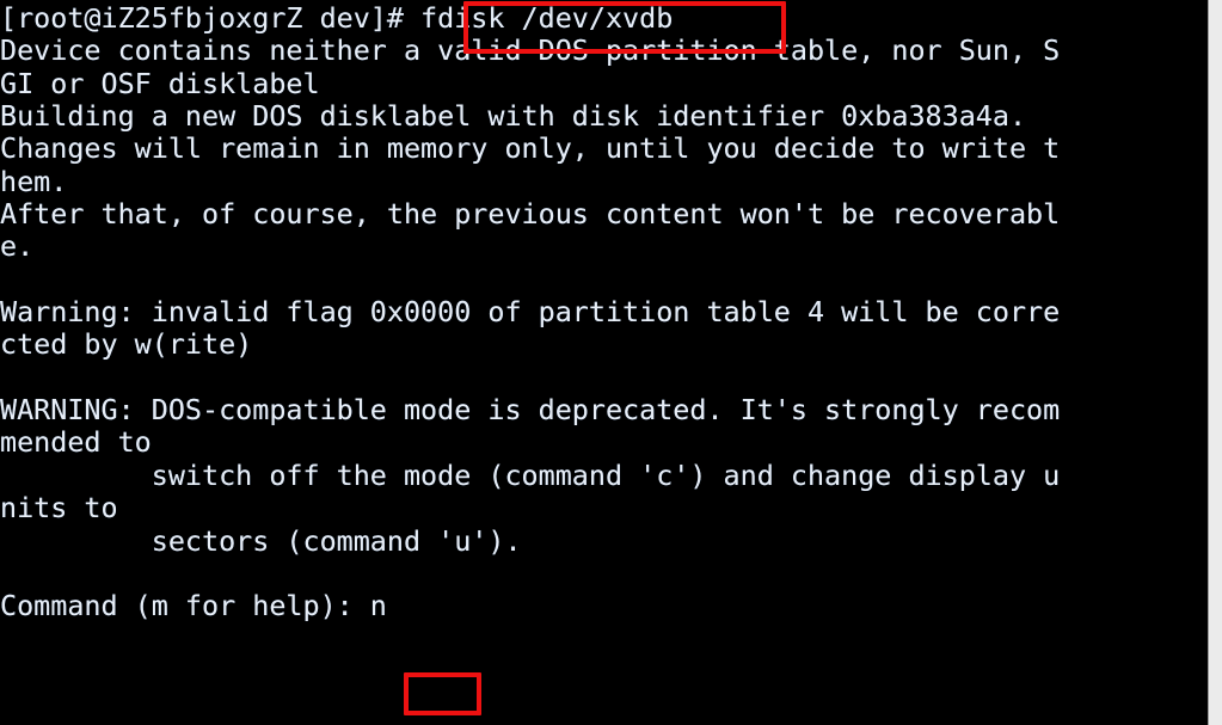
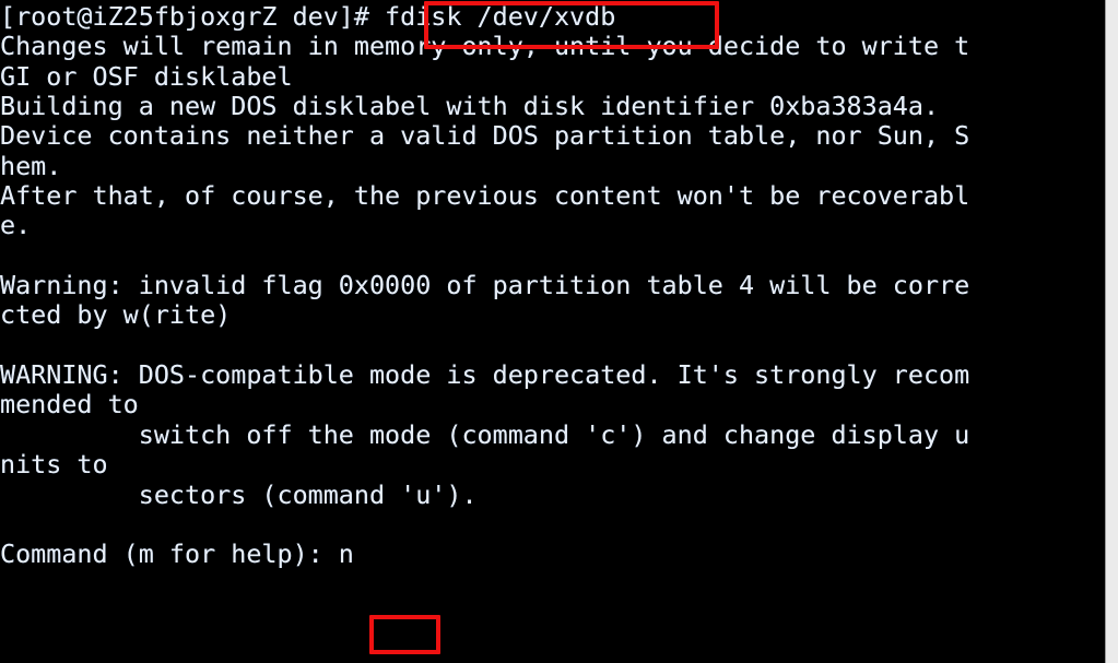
  [root@iZ25fbjoxgrZ dev]# fdisk /dev/xvdb
- Device contains neither a valid DOS partition table, nor Sun, S
+ Changes will remain in memory only, until you decide to write t
  GI or OSF disklabel
  Building a new DOS disklabel with disk identifier 0xba383a4a.
- Changes will remain in memory only, until you decide to write t
+ Device contains neither a valid DOS partition table, nor Sun, S
  hem.
  After that, of course, the previous content won't be recoverabl
  e.
  Warning: invalid flag 0x0000 of partition table 4 will be corre
  cted by w(rite)
  WARNING: DOS-compatible mode is deprecated. It's strongly recom
  mended to
  switch off the mode (command 'c') and change display u
  nits to
  sectors (command 'u').
  Command (m for help): n
